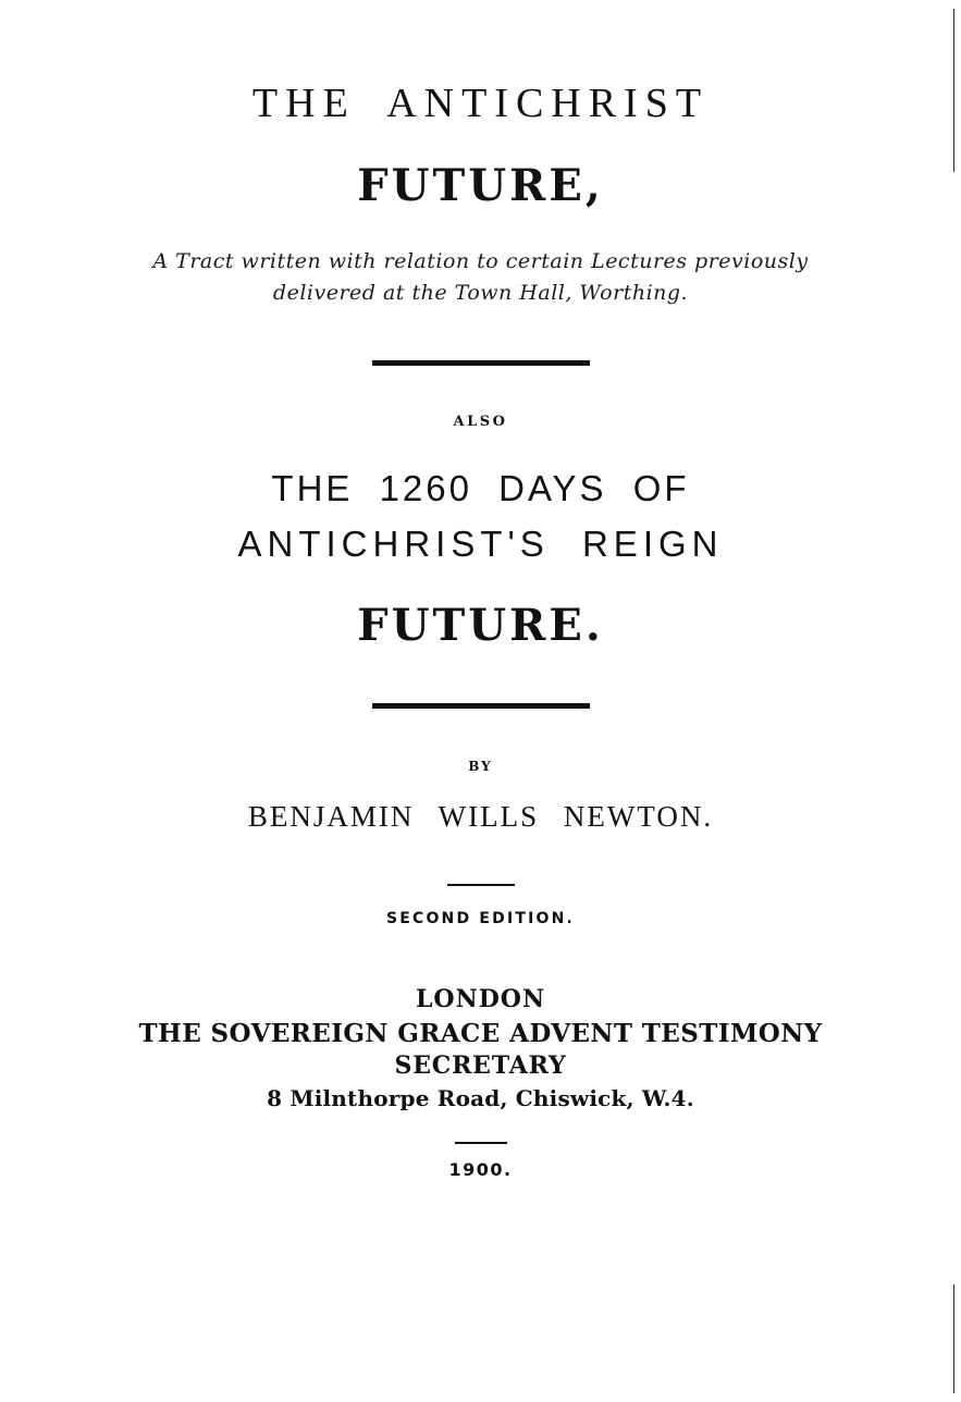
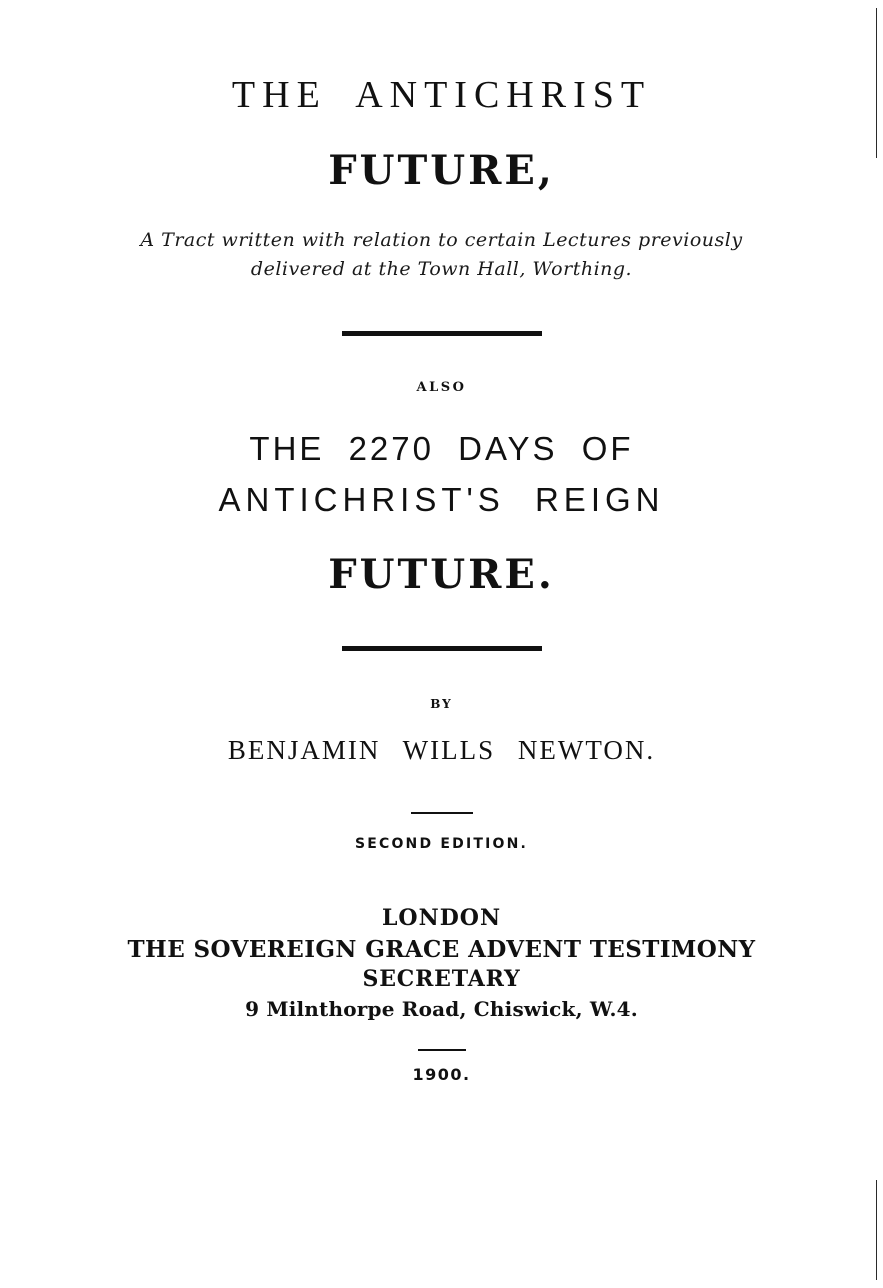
  THE ANTICHRIST
  FUTURE,
  A Tract written with relation to certain Lectures previously
  delivered at the Town Hall, Worthing.
  ALSO
- THE 1260 DAYS OF
+ THE 2270 DAYS OF
  ANTICHRIST'S REIGN
  FUTURE.
  BY
  BENJAMIN WILLS NEWTON.
  SECOND EDITION.
  LONDON
  THE SOVEREIGN GRACE ADVENT TESTIMONY
  SECRETARY
- 8 Milnthorpe Road, Chiswick, W.4.
+ 9 Milnthorpe Road, Chiswick, W.4.
  1900.
